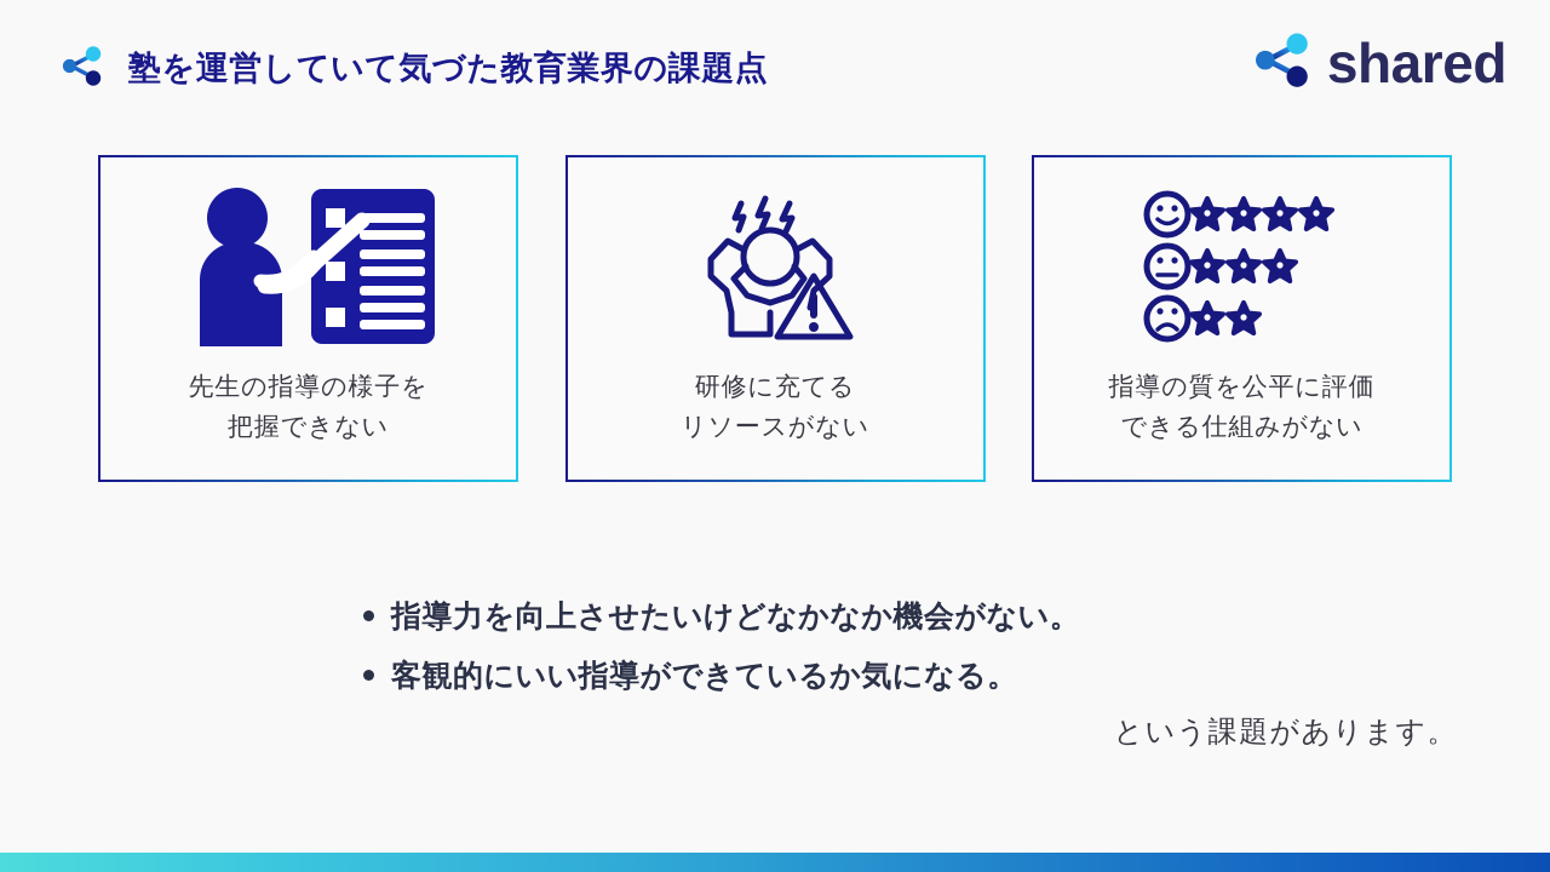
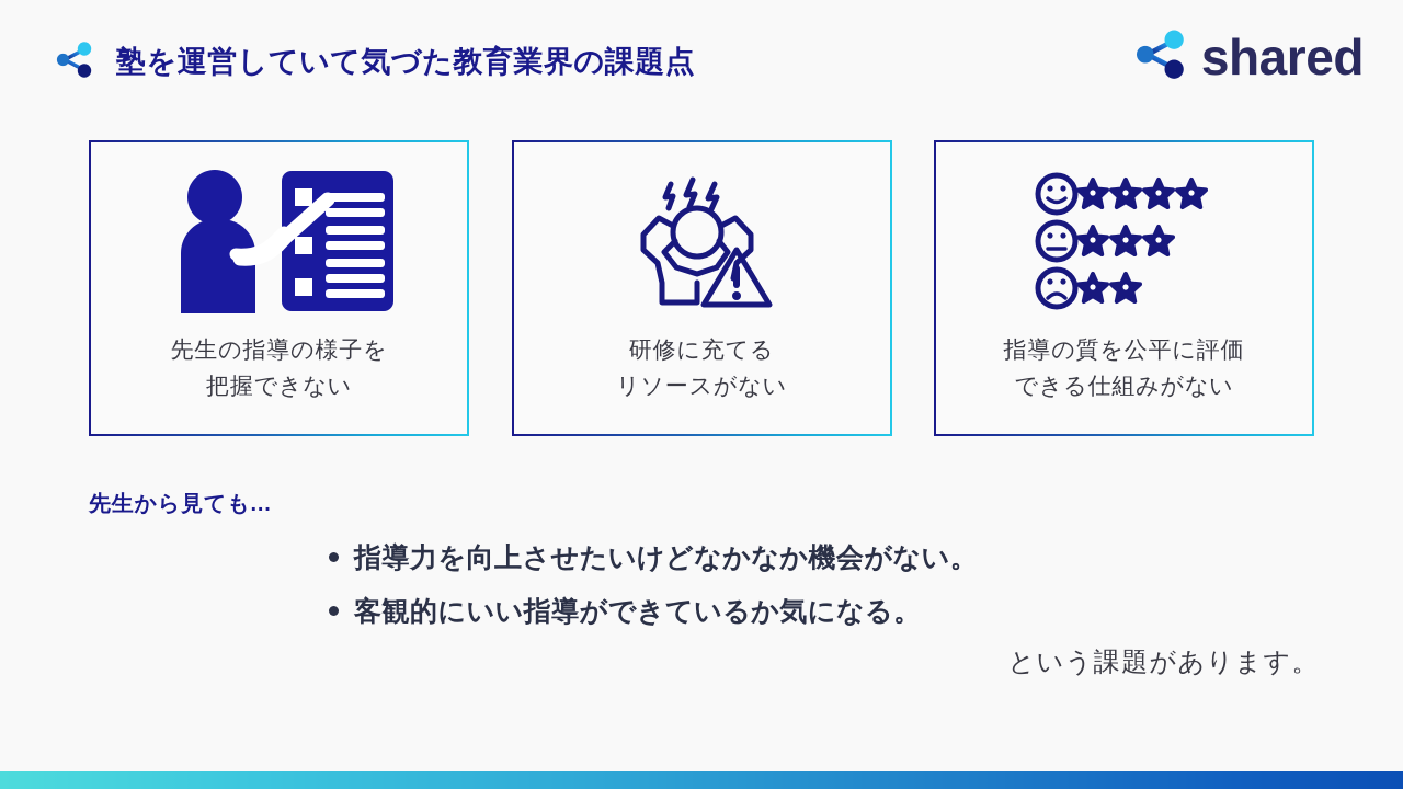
  塾を運営していて気づた教育業界の課題点
  shared
  先生の指導の様子を
  把握できない
  研修に充てる
  リソースがない
  指導の質を公平に評価
  できる仕組みがない
+ 先生から見ても...
  指導力を向上させたいけどなかなか機会がない。
  客観的にいい指導ができているか気になる。
  という課題があります。
